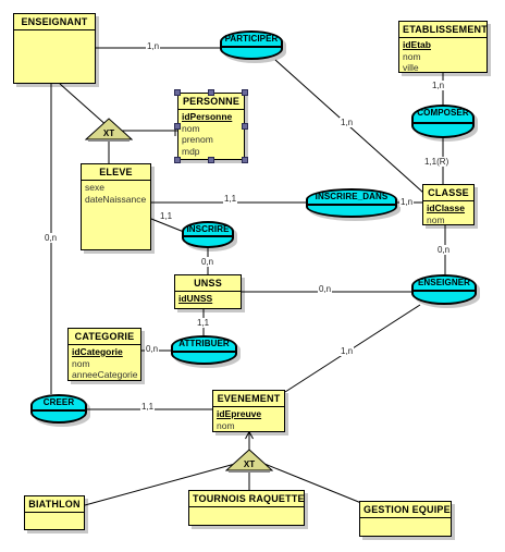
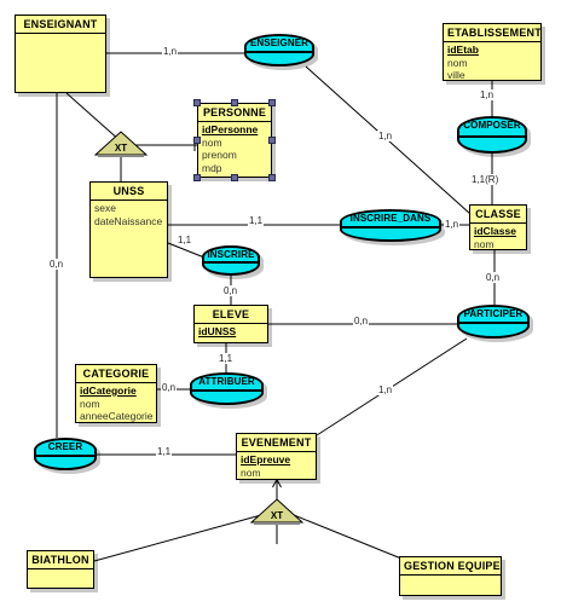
  ENSEIGNANT
  PERSONNE
  idPersonne
  nom
  prenom
  mdp
- ELEVE
+ UNSS
  sexe
  dateNaissance
  ETABLISSEMENT
  idEtab
  nom
  ville
  CLASSE
  idClasse
  nom
- UNSS
+ ELEVE
  idUNSS
  CATEGORIE
  idCategorie
  nom
  anneeCategorie
  EVENEMENT
  idEpreuve
  nom
  BIATHLON
- TOURNOIS RAQUETTE
  GESTION EQUIPE
- PARTICIPER
+ ENSEIGNER
  COMPOSER
  INSCRIRE_DANS
  INSCRIRE
- ENSEIGNER
+ PARTICIPER
  ATTRIBUER
  CREER
  XT
  XT
  1,n
  1,n
  1,n
  1,1(R)
  1,n
  1,1
  1,1
  0,n
  0,n
  0,n
  1,1
  0,n
  0,n
  1,1
  1,n
